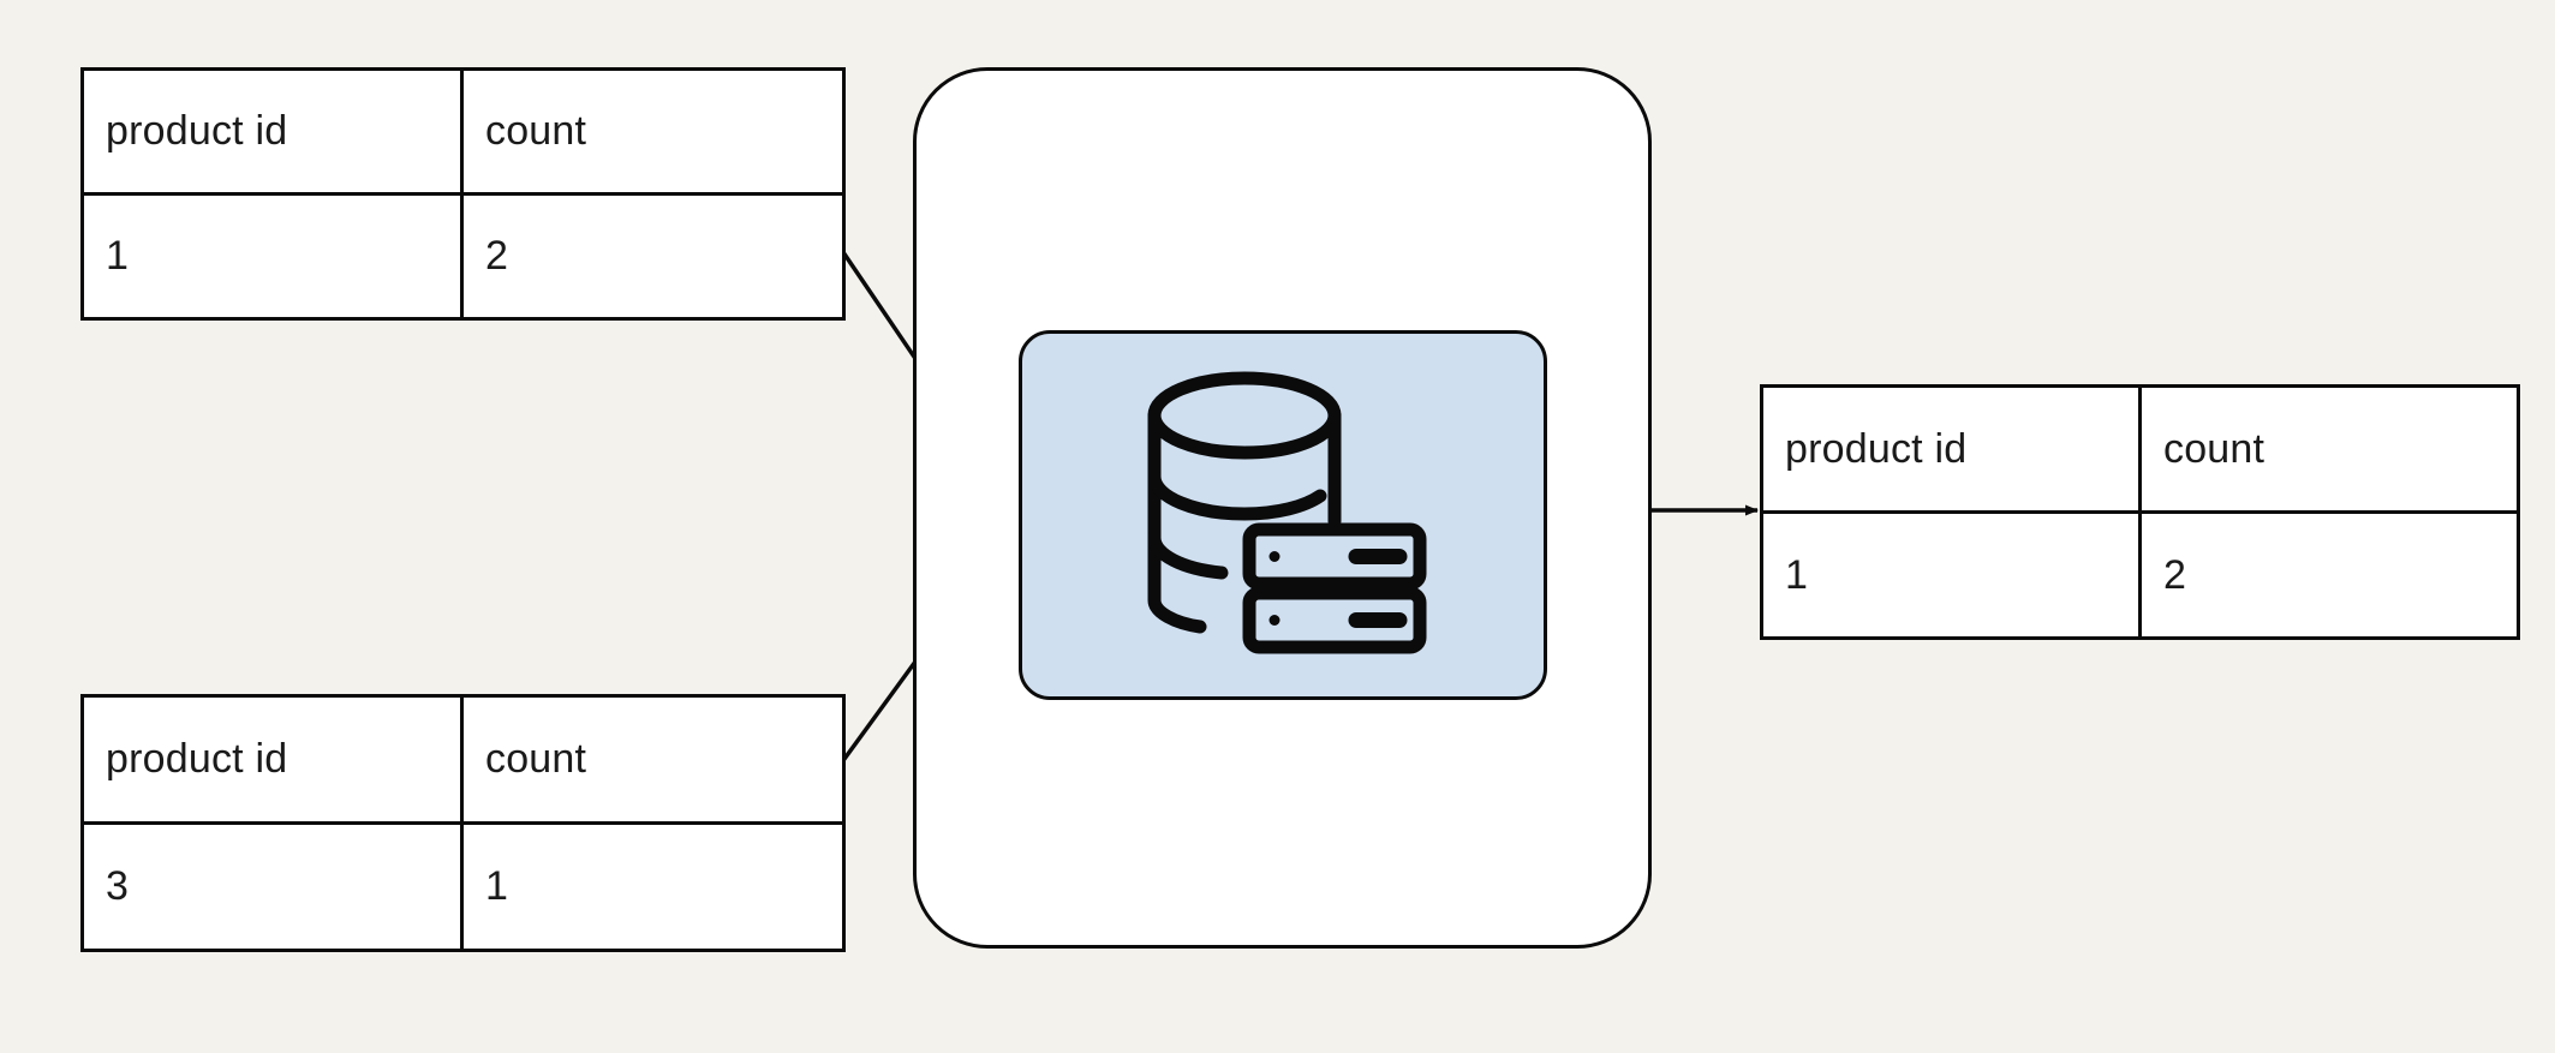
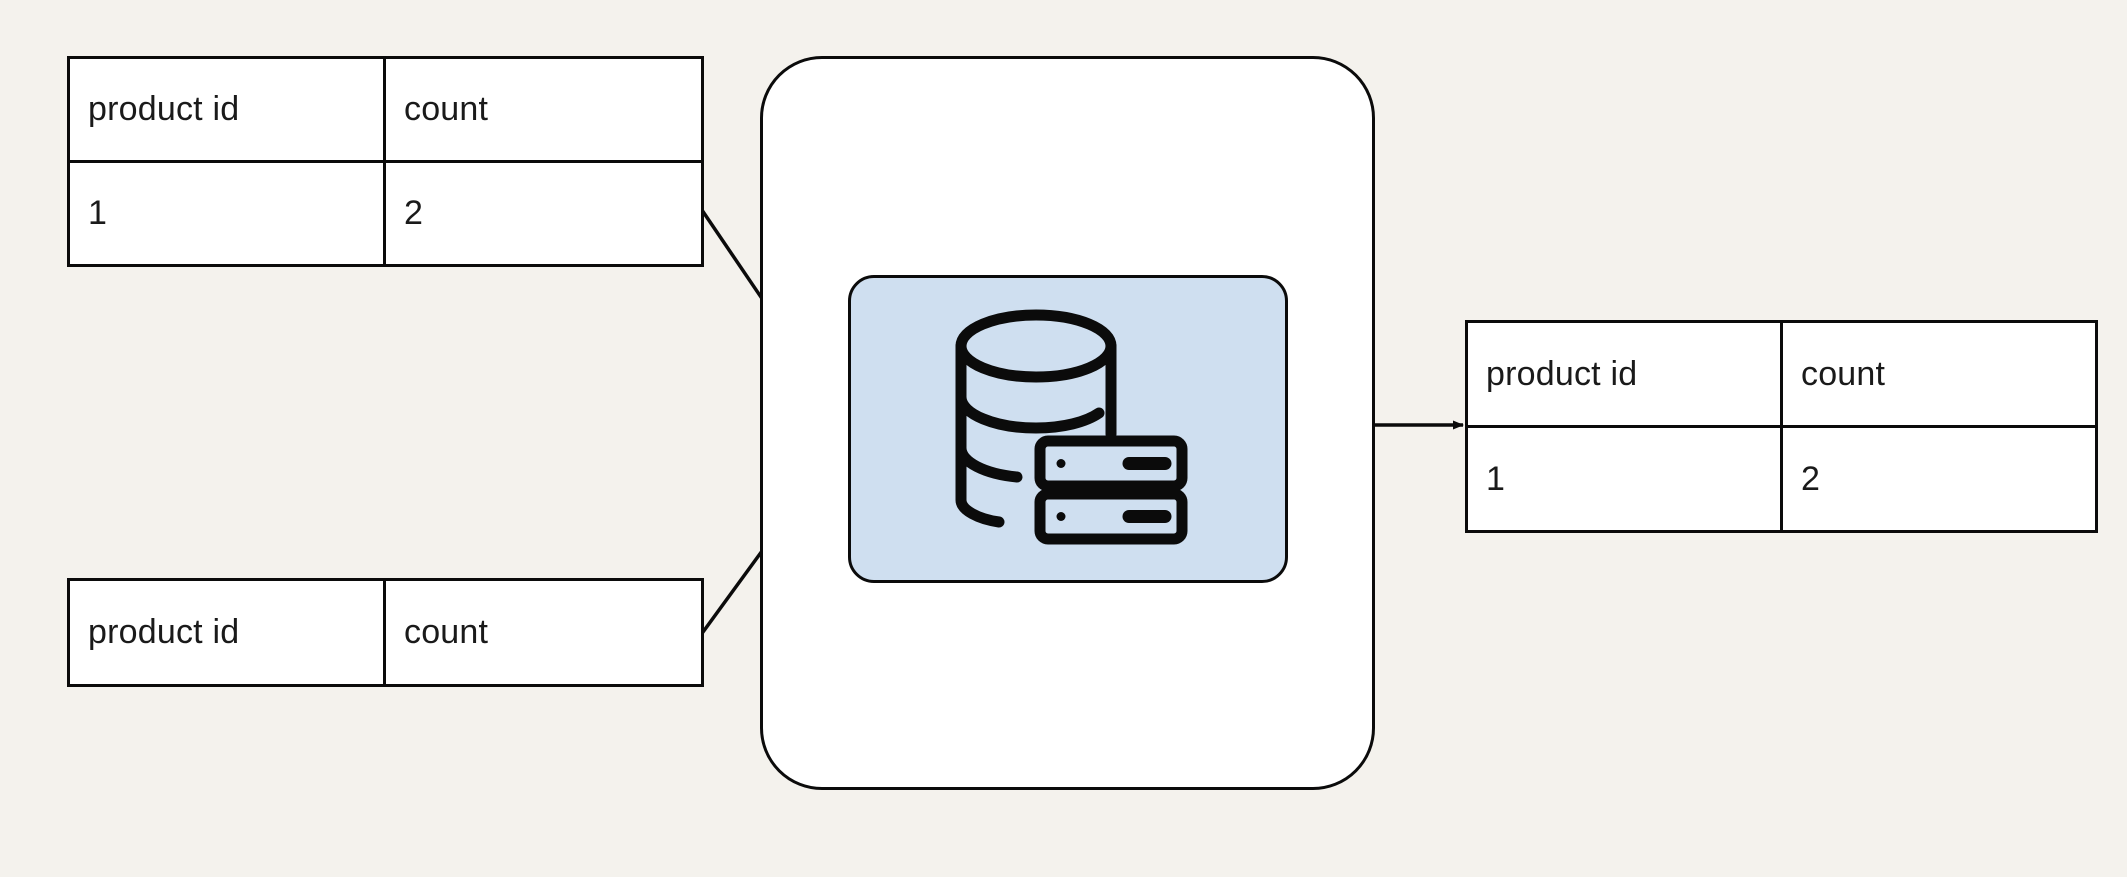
  product id	count
  1	2
  product id	count
- 3	1
  product id	count
  1	2
